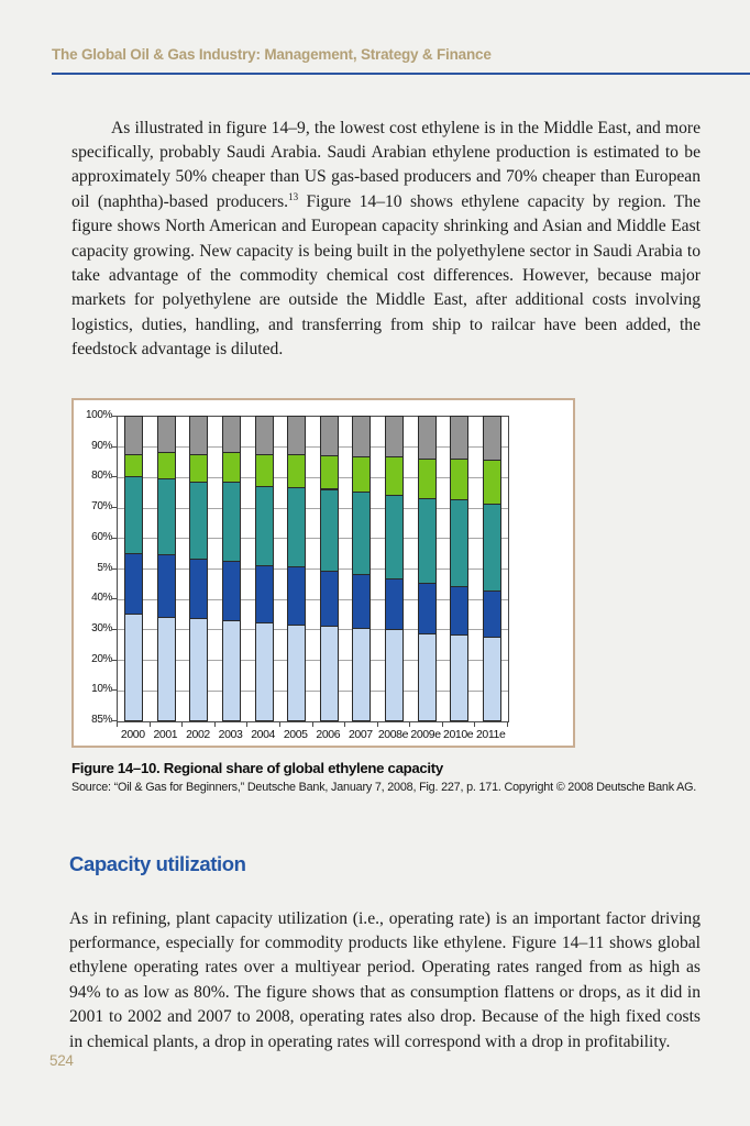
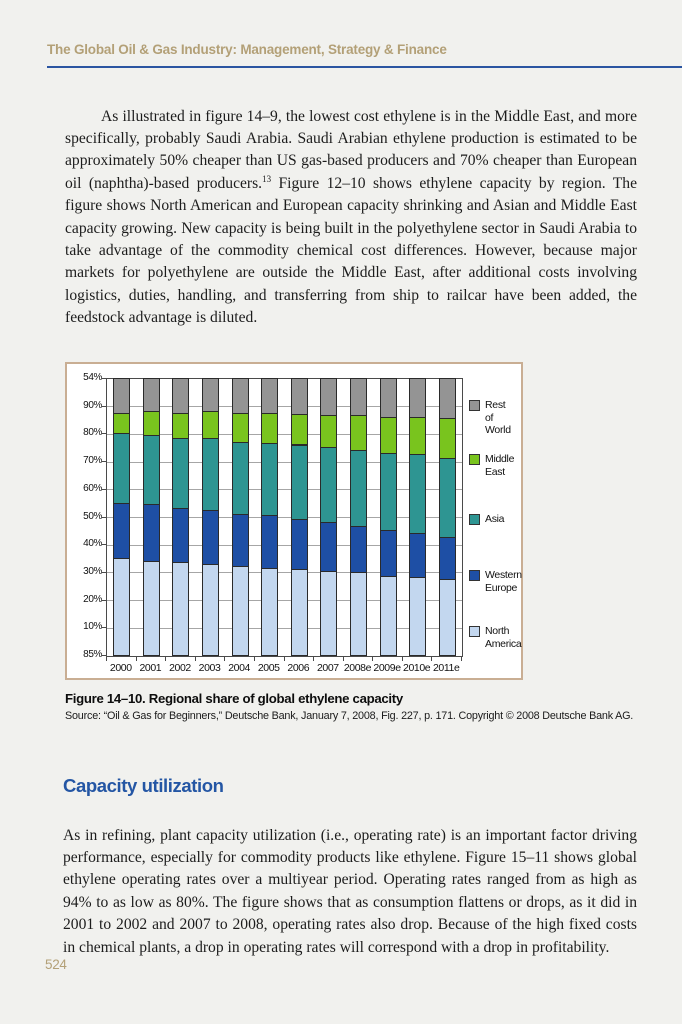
  The Global Oil & Gas Industry: Management, Strategy & Finance
- As illustrated in figure 14–9, the lowest cost ethylene is in the Middle East, and more specifically, probably Saudi Arabia. Saudi Arabian ethylene production is estimated to be approximately 50% cheaper than US gas-based producers and 70% cheaper than European oil (naphtha)-based producers.13 Figure 14–10 shows ethylene capacity by region. The figure shows North American and European capacity shrinking and Asian and Middle East capacity growing. New capacity is being built in the polyethylene sector in Saudi Arabia to take advantage of the commodity chemical cost differences. However, because major markets for polyethylene are outside the Middle East, after additional costs involving logistics, duties, handling, and transferring from ship to railcar have been added, the feedstock advantage is diluted.
+ As illustrated in figure 14–9, the lowest cost ethylene is in the Middle East, and more specifically, probably Saudi Arabia. Saudi Arabian ethylene production is estimated to be approximately 50% cheaper than US gas-based producers and 70% cheaper than European oil (naphtha)-based producers.13 Figure 12–10 shows ethylene capacity by region. The figure shows North American and European capacity shrinking and Asian and Middle East capacity growing. New capacity is being built in the polyethylene sector in Saudi Arabia to take advantage of the commodity chemical cost differences. However, because major markets for polyethylene are outside the Middle East, after additional costs involving logistics, duties, handling, and transferring from ship to railcar have been added, the feedstock advantage is diluted.
+ Rest
+ of
+ World
+ Middle
+ East
+ Asia
+ Western
+ Europe
+ North
+ America
  85%
  10%
  20%
  30%
  40%
- 5%
+ 50%
  60%
  70%
  80%
  90%
- 100%
+ 54%
  2000
  2001
  2002
  2003
  2004
  2005
  2006
  2007
  2008e
  2009e
  2010e
  2011e
  Figure 14–10. Regional share of global ethylene capacity
  Source: “Oil & Gas for Beginners,” Deutsche Bank, January 7, 2008, Fig. 227, p. 171. Copyright © 2008 Deutsche Bank AG.
  Capacity utilization
- As in refining, plant capacity utilization (i.e., operating rate) is an important factor driving performance, especially for commodity products like ethylene. Figure 14–11 shows global ethylene operating rates over a multiyear period. Operating rates ranged from as high as 94% to as low as 80%. The figure shows that as consumption flattens or drops, as it did in 2001 to 2002 and 2007 to 2008, operating rates also drop. Because of the high fixed costs in chemical plants, a drop in operating rates will correspond with a drop in profitability.
+ As in refining, plant capacity utilization (i.e., operating rate) is an important factor driving performance, especially for commodity products like ethylene. Figure 15–11 shows global ethylene operating rates over a multiyear period. Operating rates ranged from as high as 94% to as low as 80%. The figure shows that as consumption flattens or drops, as it did in 2001 to 2002 and 2007 to 2008, operating rates also drop. Because of the high fixed costs in chemical plants, a drop in operating rates will correspond with a drop in profitability.
  524
